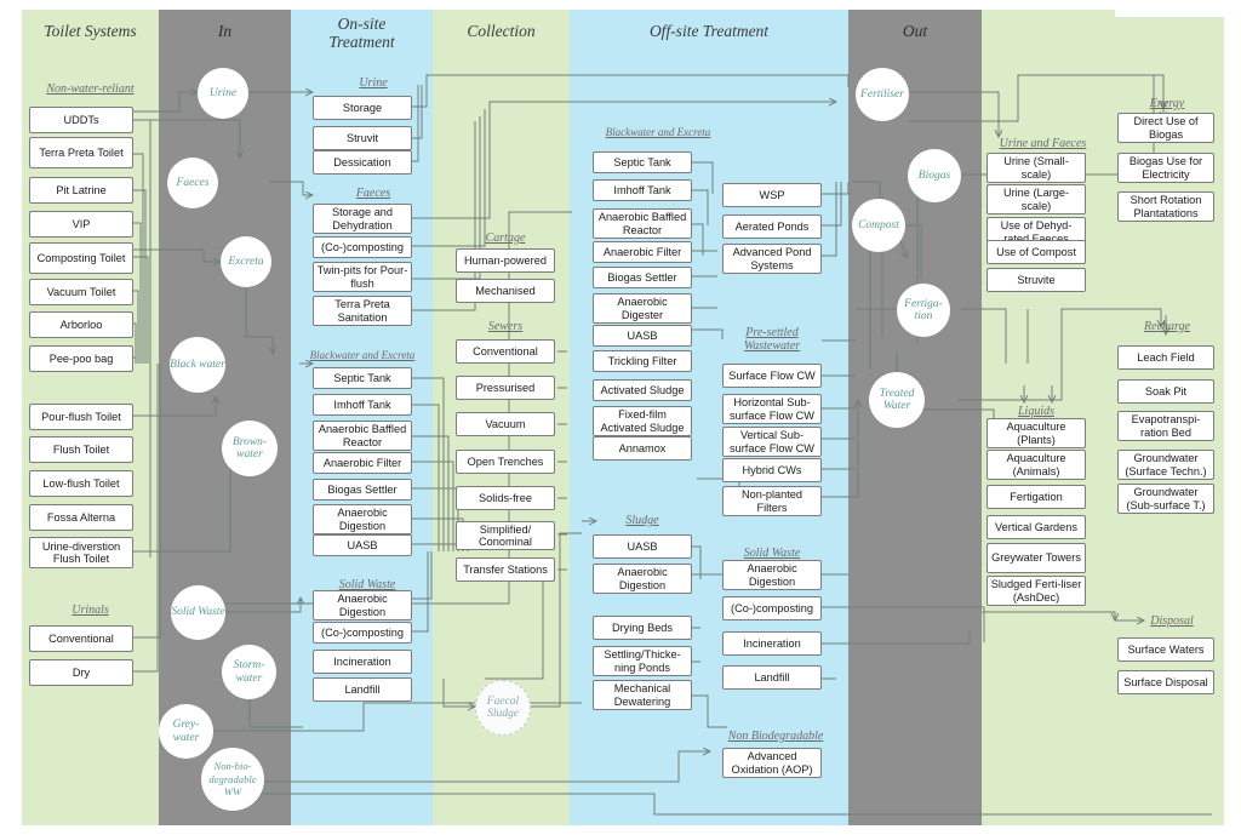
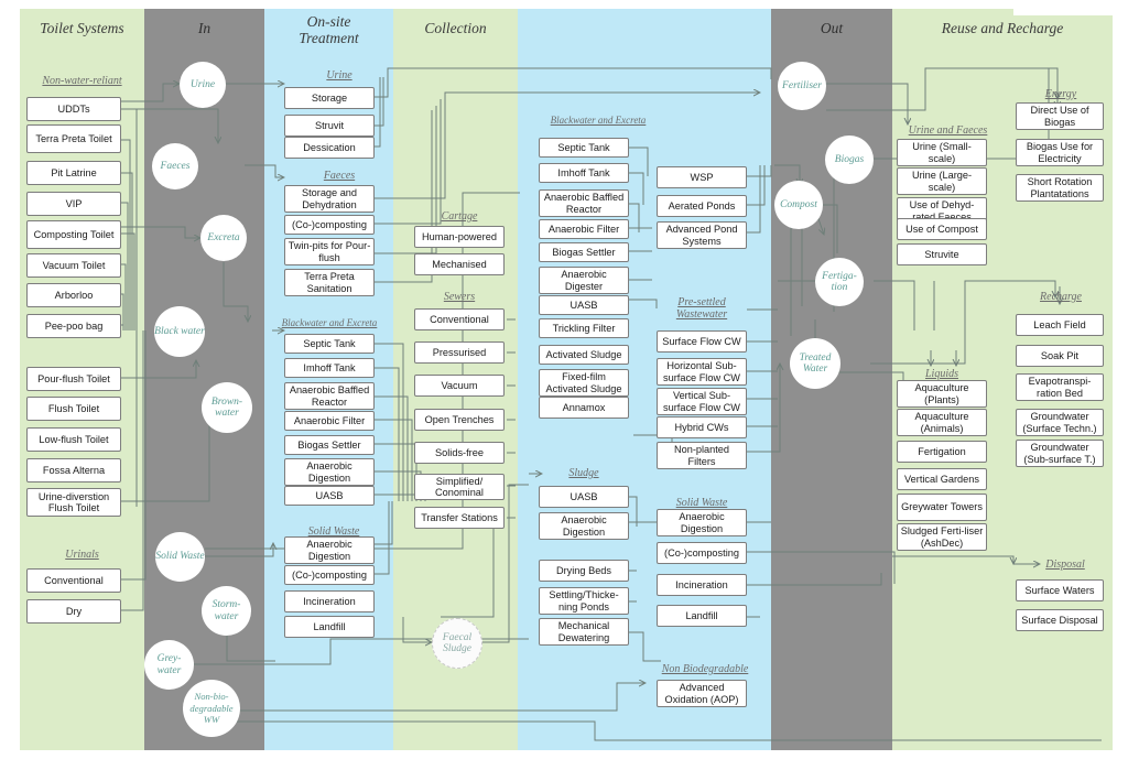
  Toilet Systems
  In
  On-site
  Treatment
  Collection
- Off-site Treatment
  Out
+ Reuse and Recharge
  Non-water-reliant
  UDDTs
  Terra Preta Toilet
  Pit Latrine
  VIP
  Composting Toilet
  Vacuum Toilet
  Arborloo
  Pee-poo bag
  Pour-flush Toilet
  Flush Toilet
  Low-flush Toilet
  Fossa Alterna
  Urine-diverstion Flush Toilet
  Urinals
  Conventional
  Dry
  Urine
  Faeces
  Excreta
  Black water
  Brown- water
  Solid Waste
  Storm- water
  Grey- water
  Non-bio- degradable WW
  Urine
  Storage
  Struvit
  Dessication
  Faeces
  Storage and Dehydration
  (Co-)composting
  Twin-pits for Pour-flush
  Terra Preta Sanitation
  Blackwater and Excreta
  Septic Tank
  Imhoff Tank
  Anaerobic Baffled Reactor
  Anaerobic Filter
  Biogas Settler
  Anaerobic Digestion
  UASB
  Solid Waste
  Anaerobic Digestion
  (Co-)composting
  Incineration
  Landfill
  Cartage
  Human-powered
  Mechanised
  Sewers
  Conventional
  Pressurised
  Vacuum
  Open Trenches
  Solids-free
  Simplified/ Conominal
  Transfer Stations
  Faecal Sludge
  Blackwater and Excreta
  Septic Tank
  Imhoff Tank
  Anaerobic Baffled Reactor
  Anaerobic Filter
  Biogas Settler
  Anaerobic Digester
  UASB
  Trickling Filter
  Activated Sludge
  Fixed-film Activated Sludge
  Annamox
  WSP
  Aerated Ponds
  Advanced Pond Systems
  Pre-settled
  Wastewater
  Surface Flow CW
  Horizontal Sub-surface Flow CW
  Vertical Sub-surface Flow CW
  Hybrid CWs
  Non-planted Filters
  Sludge
  UASB
  Anaerobic Digestion
  Drying Beds
  Settling/Thicke-ning Ponds
  Mechanical Dewatering
  Solid Waste
  Anaerobic Digestion
  (Co-)composting
  Incineration
  Landfill
  Non Biodegradable
  Advanced Oxidation (AOP)
  Fertiliser
  Biogas
  Compost
  Fertiga- tion
  Treated Water
  Urine and Faeces
  Urine (Small-scale)
  Urine (Large-scale)
  Use of Dehyd-rated Faeces
  Use of Compost
  Struvite
  Liquids
  Aquaculture (Plants)
  Aquaculture (Animals)
  Fertigation
  Vertical Gardens
  Greywater Towers
  Sludged Ferti-liser (AshDec)
  Energy
  Direct Use of Biogas
  Biogas Use for Electricity
  Short Rotation Plantatations
  Recharge
  Leach Field
  Soak Pit
  Evapotranspi-ration Bed
  Groundwater (Surface Techn.)
  Groundwater (Sub-surface T.)
  Disposal
  Surface Waters
  Surface Disposal
